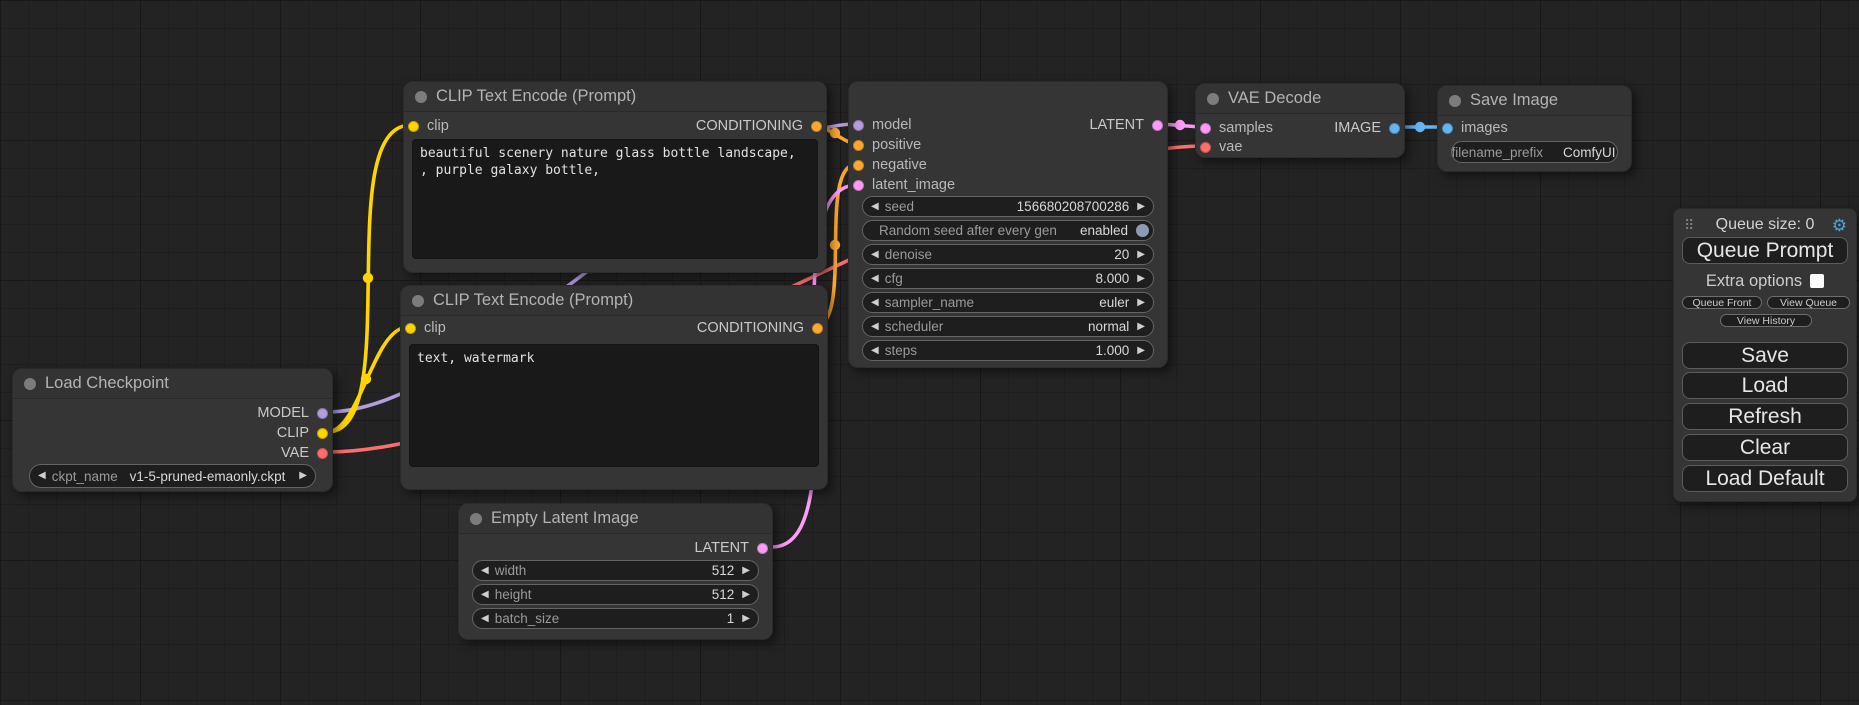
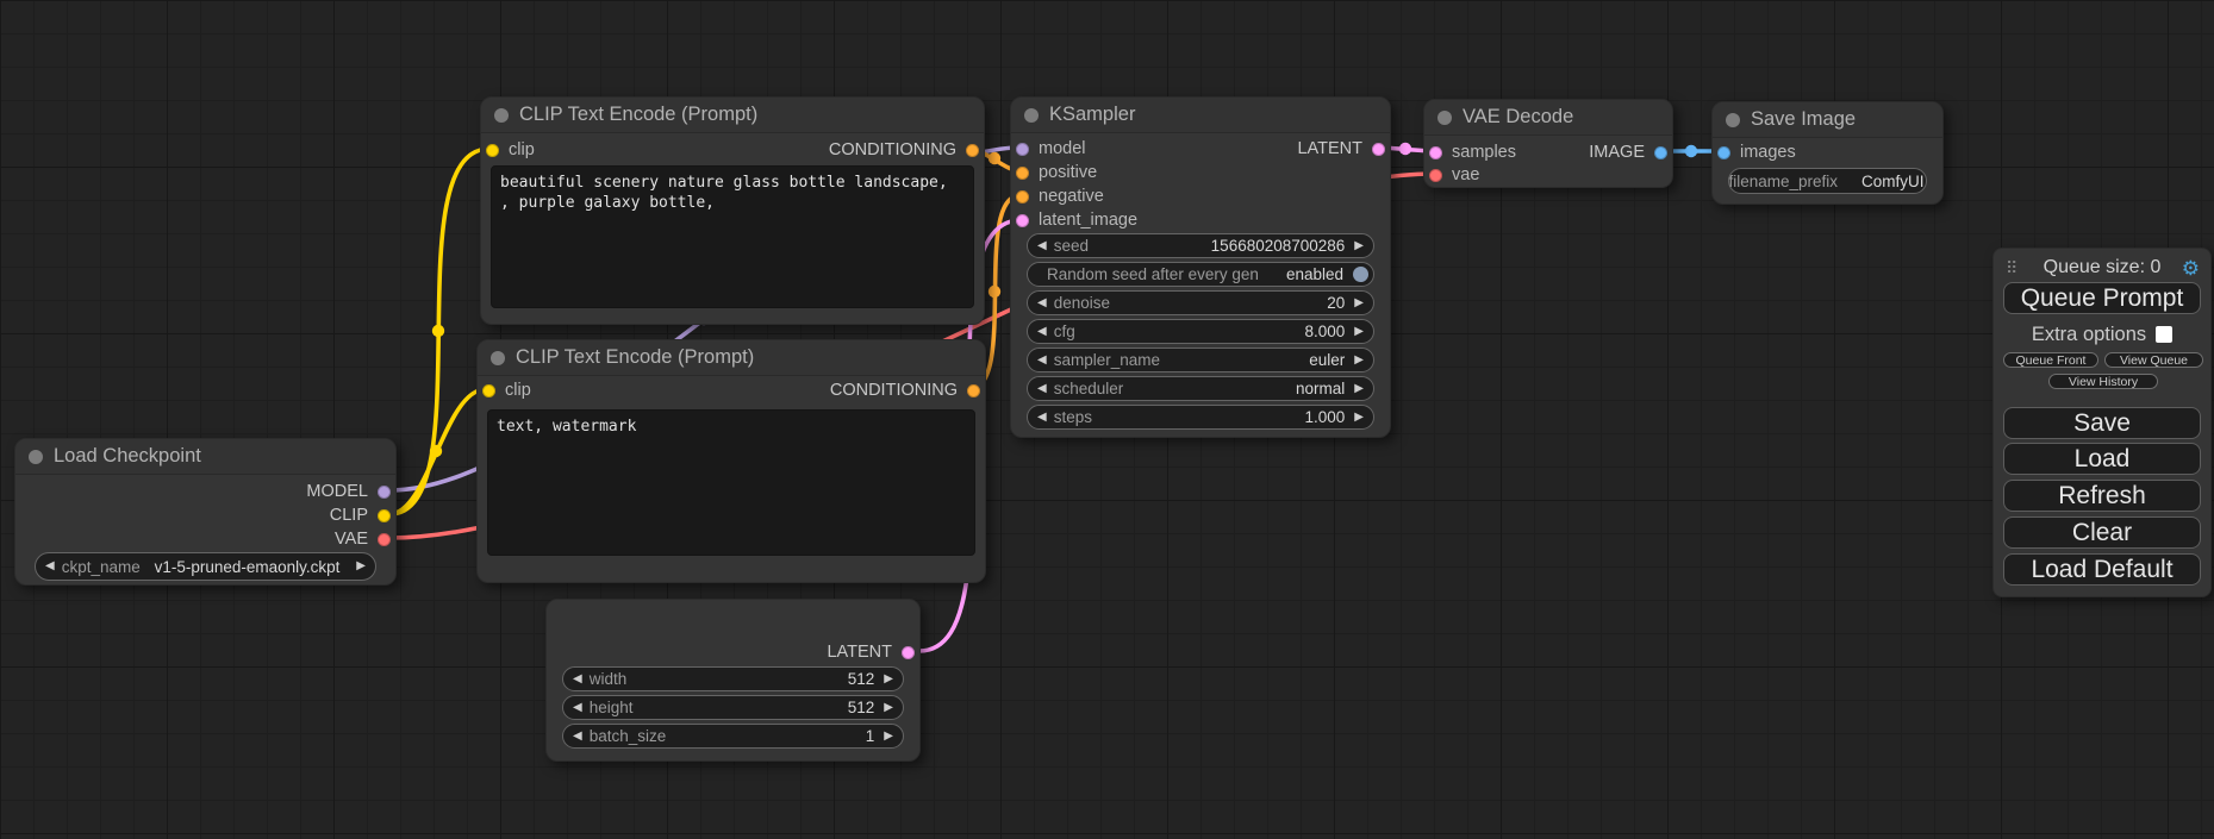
  Load Checkpoint
  MODEL
  CLIP
  VAE
  ◀
  ckpt_name
  v1-5-pruned-emaonly.ckpt
  ▶
  CLIP Text Encode (Prompt)
  clip
  CONDITIONING
  beautiful scenery nature glass bottle landscape, , purple galaxy bottle,
  CLIP Text Encode (Prompt)
  clip
  CONDITIONING
  text, watermark
- Empty Latent Image
  LATENT
  ◀
  width
  512
  ▶
  ◀
  height
  512
  ▶
  ◀
  batch_size
  1
  ▶
+ KSampler
  model
  positive
  negative
  latent_image
  LATENT
  ◀
  seed
  156680208700286
  ▶
  Random seed after every gen
  enabled
  ◀
  denoise
  20
  ▶
  ◀
  cfg
  8.000
  ▶
  ◀
  sampler_name
  euler
  ▶
  ◀
  scheduler
  normal
  ▶
  ◀
  steps
  1.000
  ▶
  VAE Decode
  samples
  vae
  IMAGE
  Save Image
  images
  filename_prefix
  ComfyUI
  ⠿
  Queue size: 0
  ⚙
  Queue Prompt
  Extra options
  Queue Front
  View Queue
  View History
  Save
  Load
  Refresh
  Clear
  Load Default
